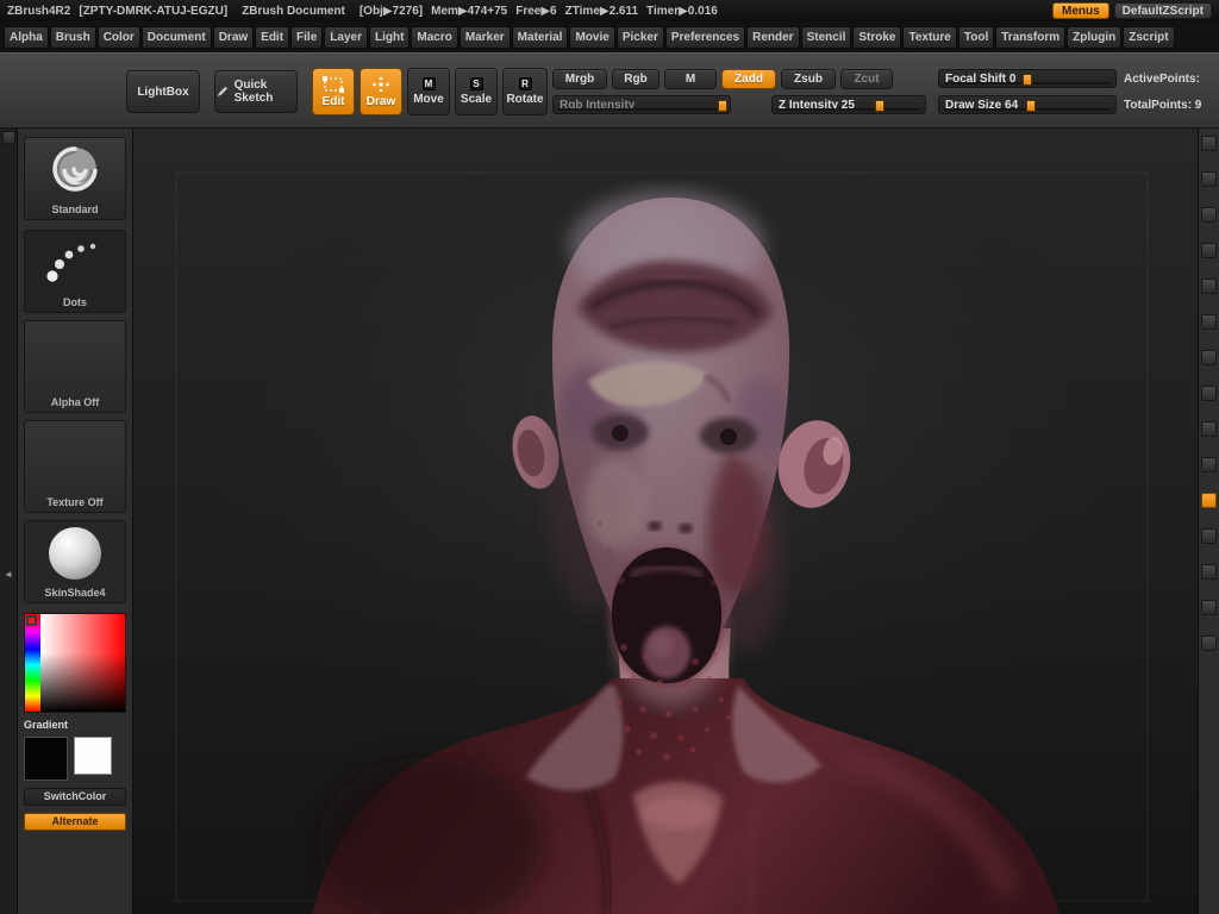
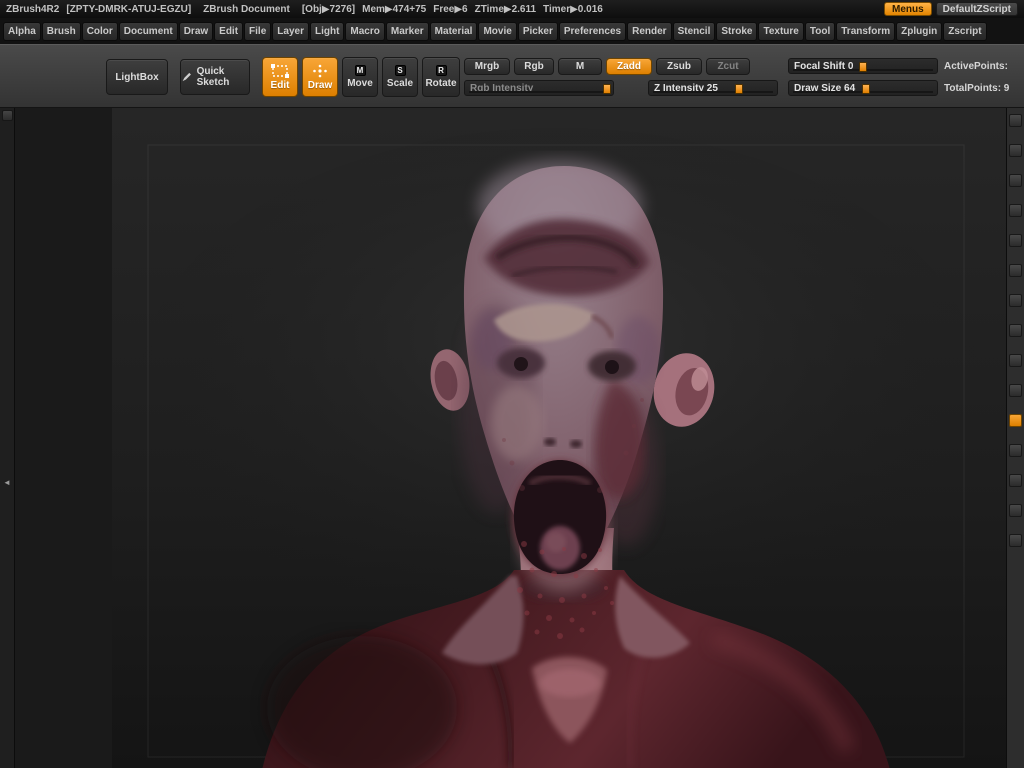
  ZBrush4R2
  [ZPTY-DMRK-ATUJ-EGZU]
  ZBrush Document
  [Obj▶7276]
  Mem▶474+75
  Free▶6
  ZTime▶2.611
  Timer▶0.016
  Menus
  DefaultZScript
  Alpha
  Brush
  Color
  Document
  Draw
  Edit
  File
  Layer
  Light
  Macro
  Marker
  Material
  Movie
  Picker
  Preferences
  Render
  Stencil
  Stroke
  Texture
  Tool
  Transform
  Zplugin
  Zscript
  LightBox
  Quick Sketch
  Edit
  Draw
  M
  Move
  S
  Scale
  R
  Rotate
  Mrgb
  Rgb
  M
  Zadd
  Zsub
  Zcut
  Rgb Intensity
  Z Intensity 25
  Focal Shift 0
  Draw Size 64
  ActivePoints:
  TotalPoints: 9
  ◄
- Standard
- Dots
- Alpha Off
- Texture Off
- SkinShade4
- Gradient
- SwitchColor
- Alternate
